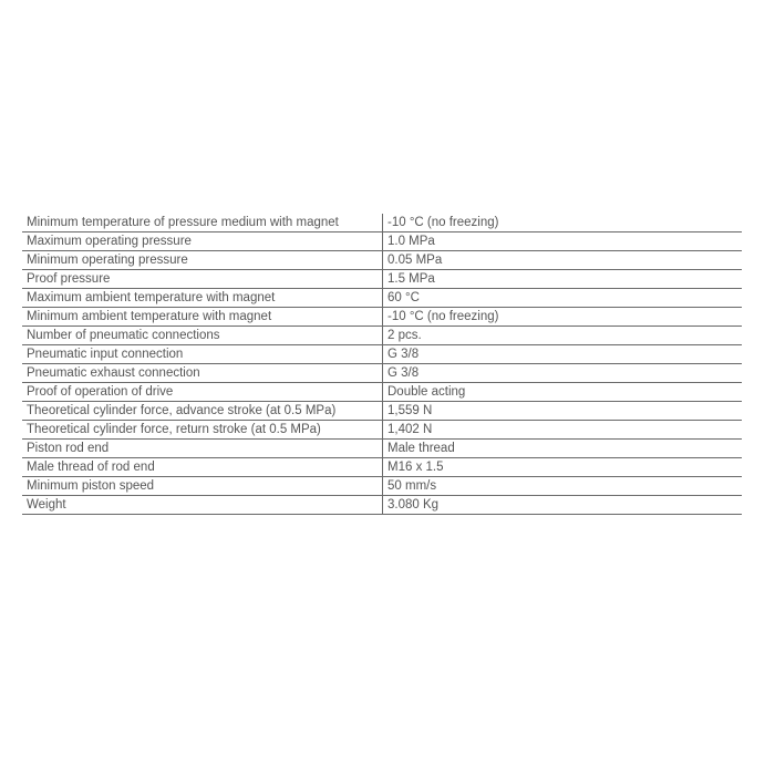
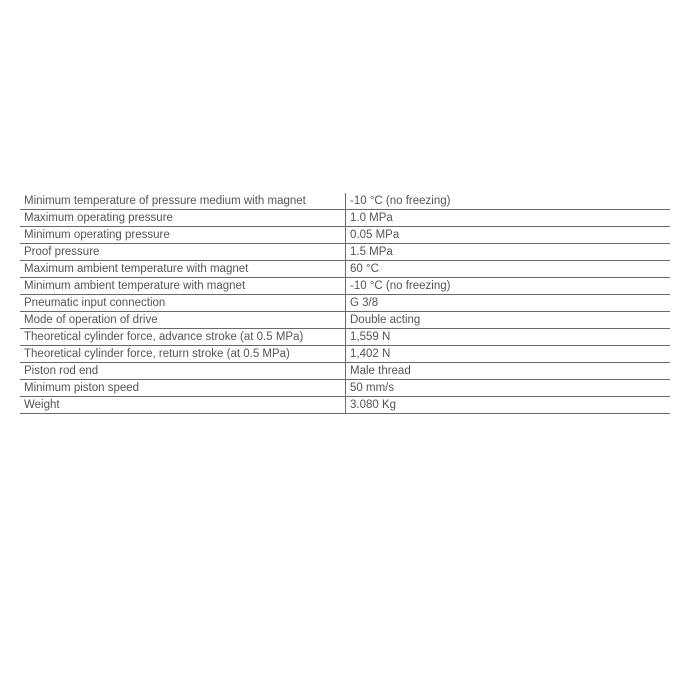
  Minimum temperature of pressure medium with magnet	-10 °C (no freezing)
  Maximum operating pressure	1.0 MPa
  Minimum operating pressure	0.05 MPa
  Proof pressure	1.5 MPa
  Maximum ambient temperature with magnet	60 °C
  Minimum ambient temperature with magnet	-10 °C (no freezing)
- Number of pneumatic connections	2 pcs.
  Pneumatic input connection	G 3/8
- Pneumatic exhaust connection	G 3/8
- Proof of operation of drive	Double acting
+ Mode of operation of drive	Double acting
  Theoretical cylinder force, advance stroke (at 0.5 MPa)	1,559 N
  Theoretical cylinder force, return stroke (at 0.5 MPa)	1,402 N
  Piston rod end	Male thread
- Male thread of rod end	M16 x 1.5
  Minimum piston speed	50 mm/s
  Weight	3.080 Kg
